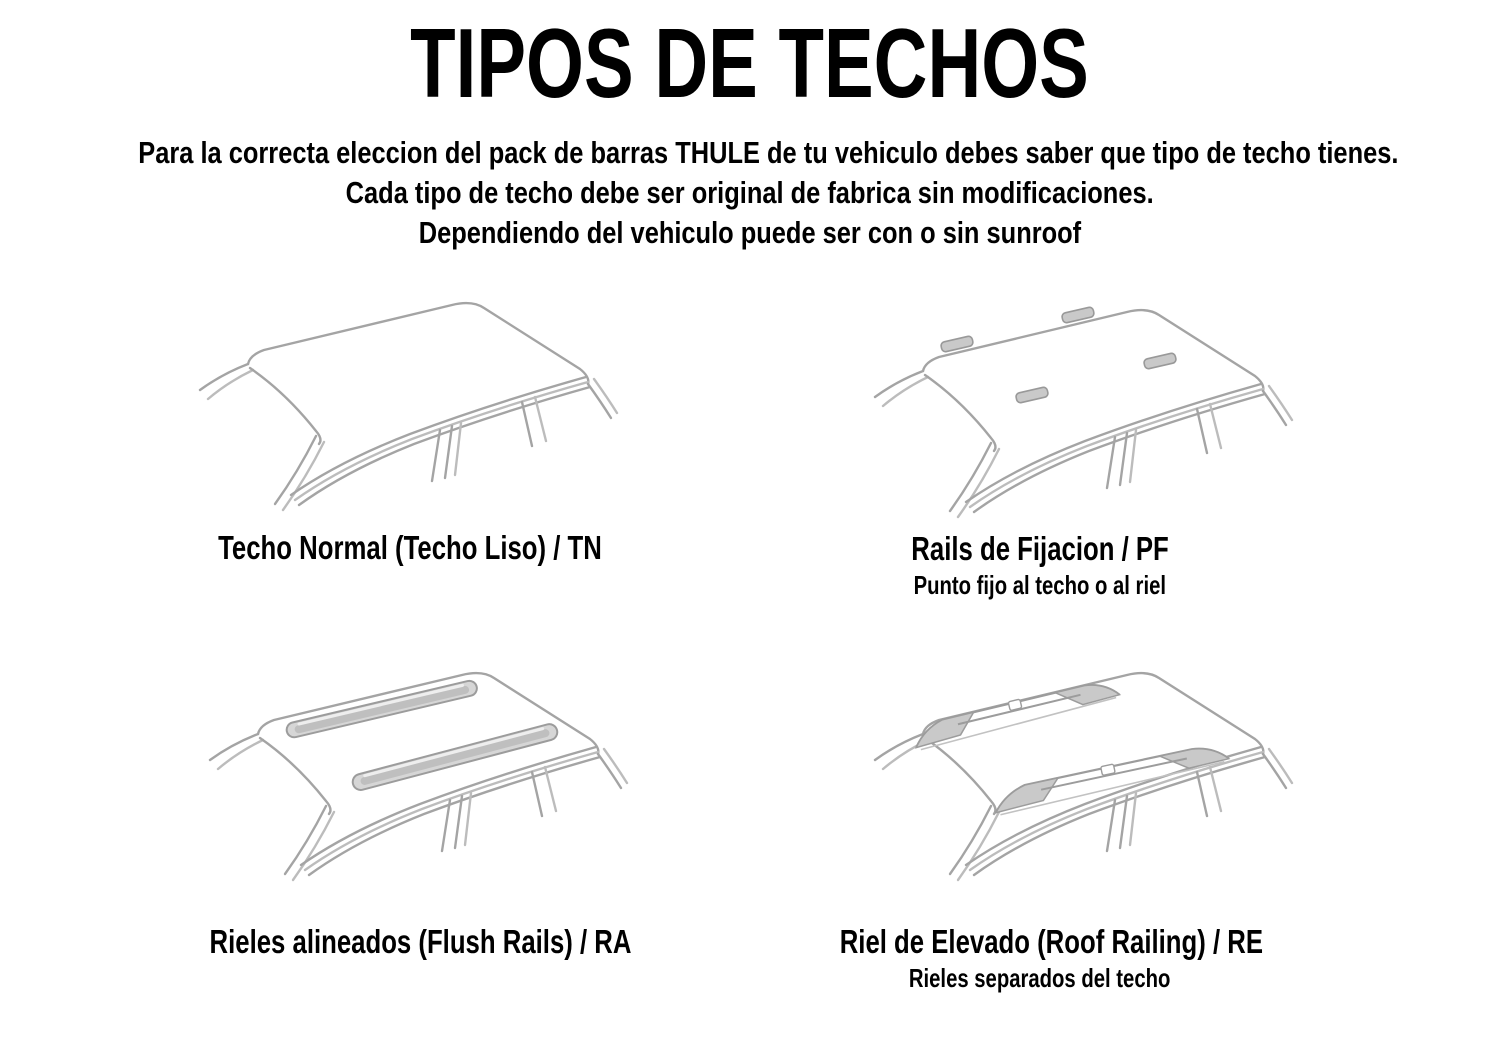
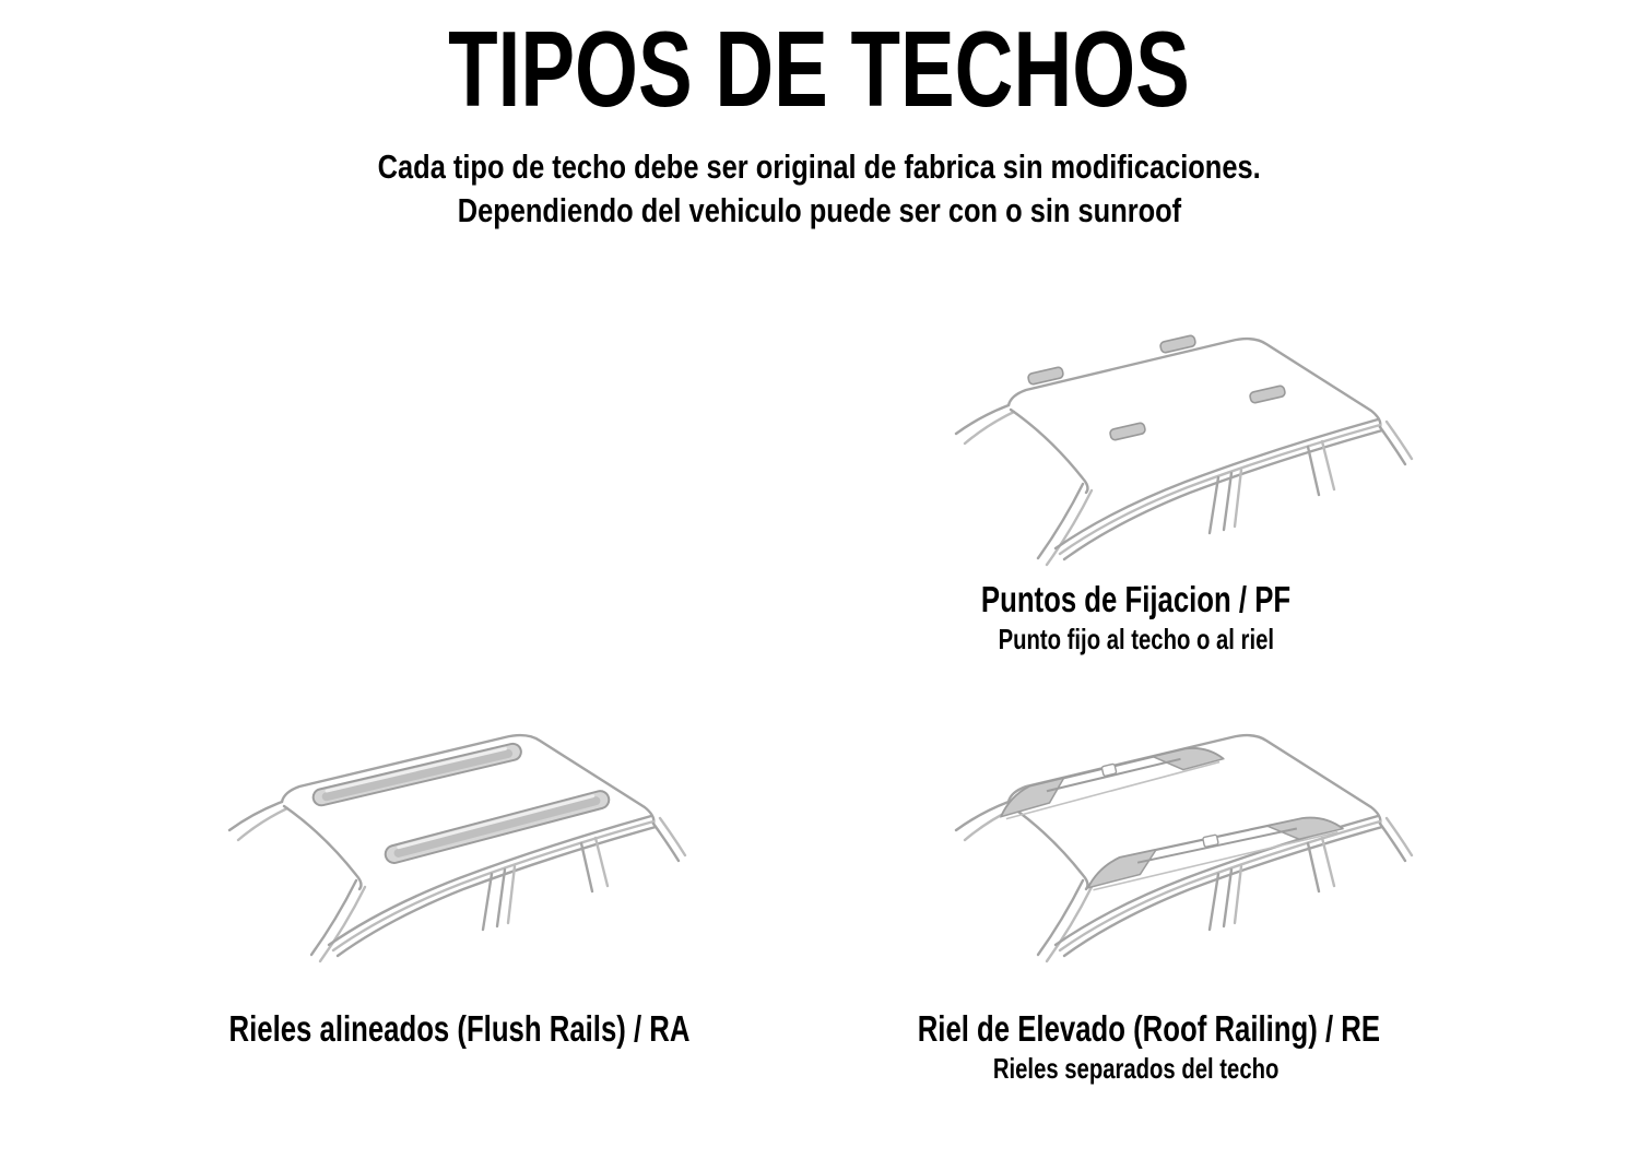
  TIPOS DE TECHOS
- Para la correcta eleccion del pack de barras THULE de tu vehiculo debes saber que tipo de techo tienes.
  Cada tipo de techo debe ser original de fabrica sin modificaciones.
  Dependiendo del vehiculo puede ser con o sin sunroof
- Techo Normal (Techo Liso) / TN
- Rails de Fijacion / PF
+ Puntos de Fijacion / PF
  Punto fijo al techo o al riel
  Rieles alineados (Flush Rails) / RA
  Riel de Elevado (Roof Railing) / RE
  Rieles separados del techo
